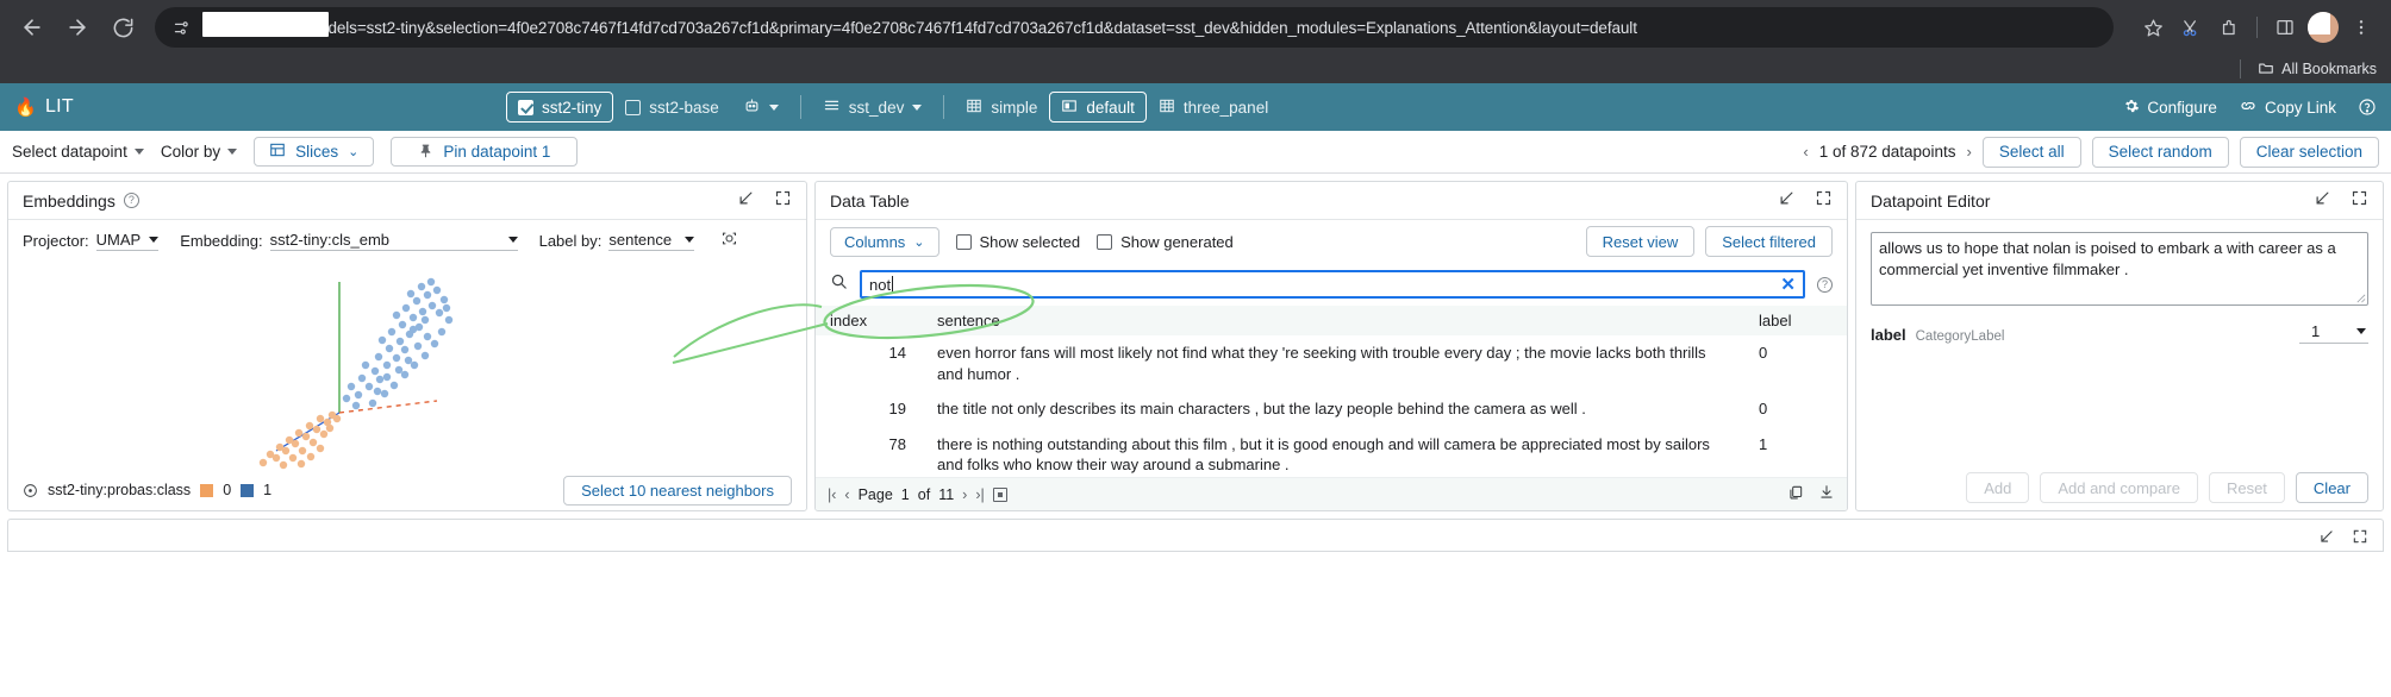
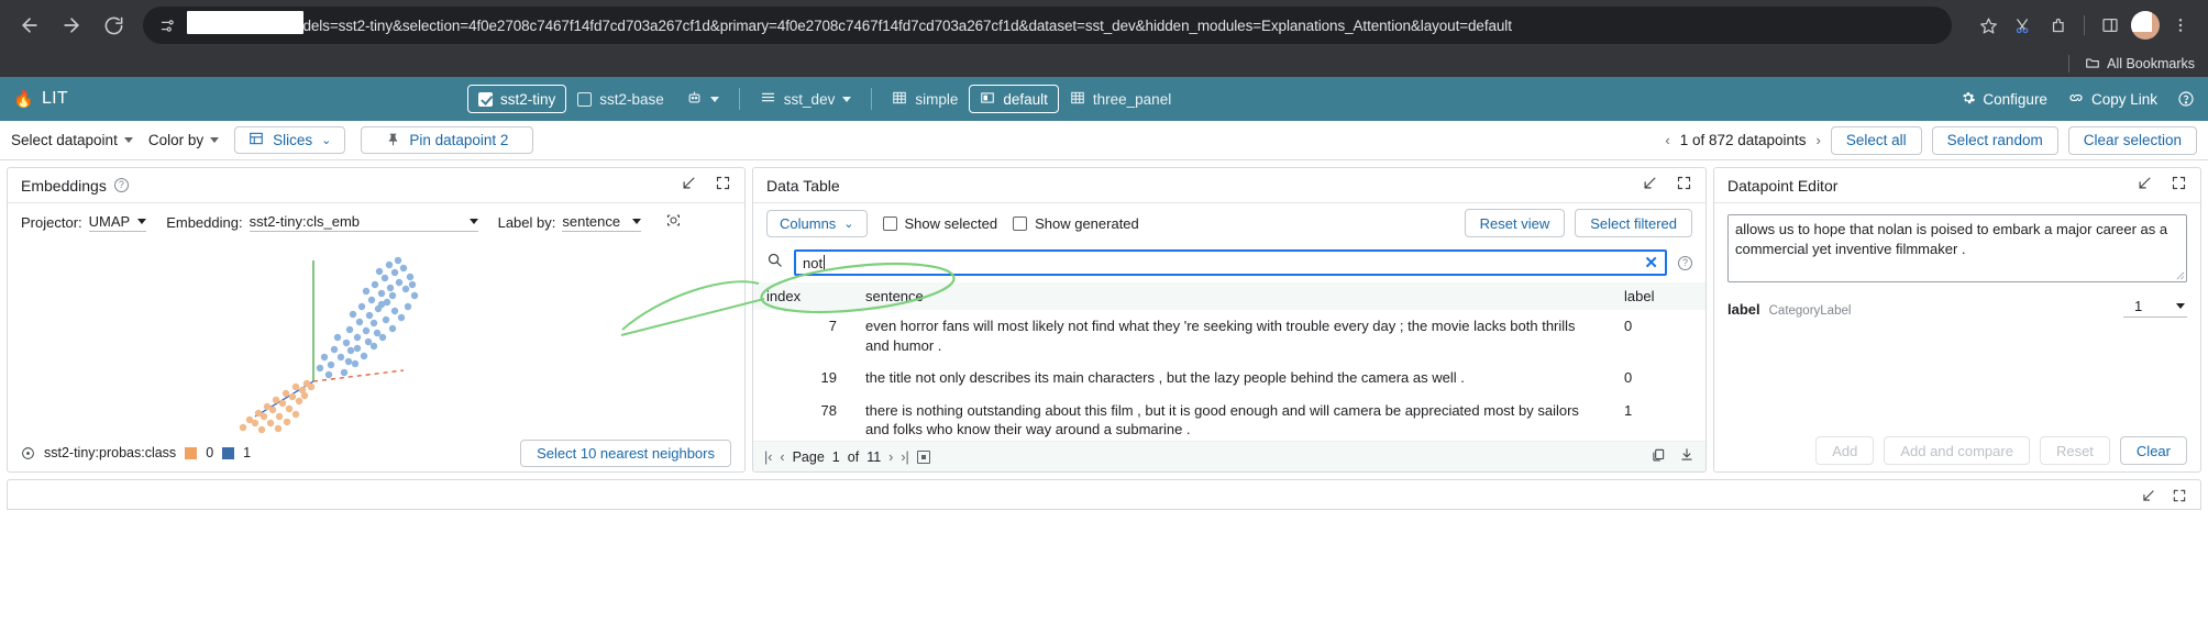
  dels=sst2-tiny&selection=4f0e2708c7467f14fd7cd703a267cf1d&primary=4f0e2708c7467f14fd7cd703a267cf1d&dataset=sst_dev&hidden_modules=Explanations_Attention&layout=default
  All Bookmarks
  🔥
  LIT
  sst2-tiny
  sst2-base
  sst_dev
  simple
  default
  three_panel
  Configure
  Copy Link
  Select datapoint
  Color by
  Slices
  ⌄
- Pin datapoint 1
+ Pin datapoint 2
  ‹
  1 of 872 datapoints
  ›
  Select all
  Select random
  Clear selection
  Embeddings
  ?
  Projector:
  UMAP
  Embedding:
  sst2-tiny:cls_emb
  Label by:
  sentence
  sst2-tiny:probas:class
  0
  1
  Select 10 nearest neighbors
  Data Table
  Columns
  ⌄
  Show selected
  Show generated
  Reset view
  Select filtered
  not
  ✕
  ?
  index	sentence	label
- 14	even horror fans will most likely not find what they 're seeking with trouble every day ; the movie lacks both thrills and humor .	0
+ 7	even horror fans will most likely not find what they 're seeking with trouble every day ; the movie lacks both thrills and humor .	0
  19	the title not only describes its main characters , but the lazy people behind the camera as well .	0
  78	there is nothing outstanding about this film , but it is good enough and will camera be appreciated most by sailors and folks who know their way around a submarine .	1
  |‹
  ‹
  Page
  1
  of
  11
  ›
  ›|
  Datapoint Editor
- allows us to hope that nolan is poised to embark a with career as a commercial yet inventive filmmaker .
+ allows us to hope that nolan is poised to embark a major career as a commercial yet inventive filmmaker .
  label
  CategoryLabel
  1
  Add
  Add and compare
  Reset
  Clear
